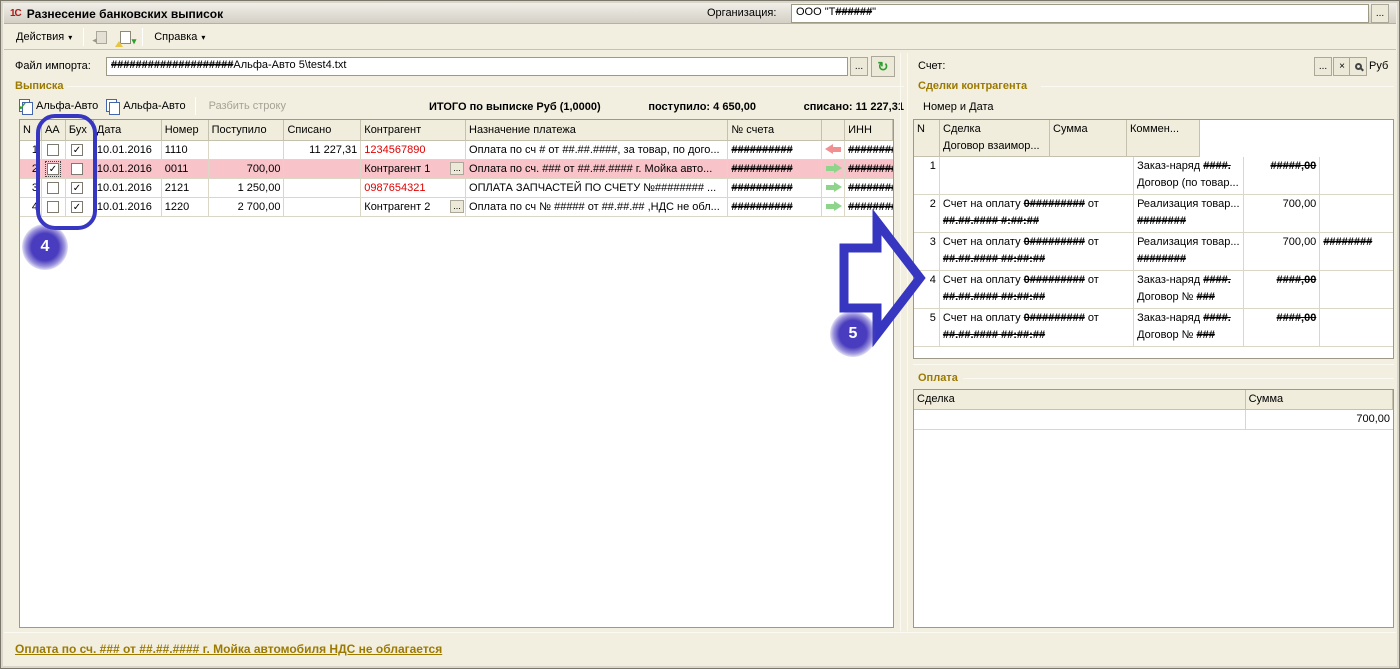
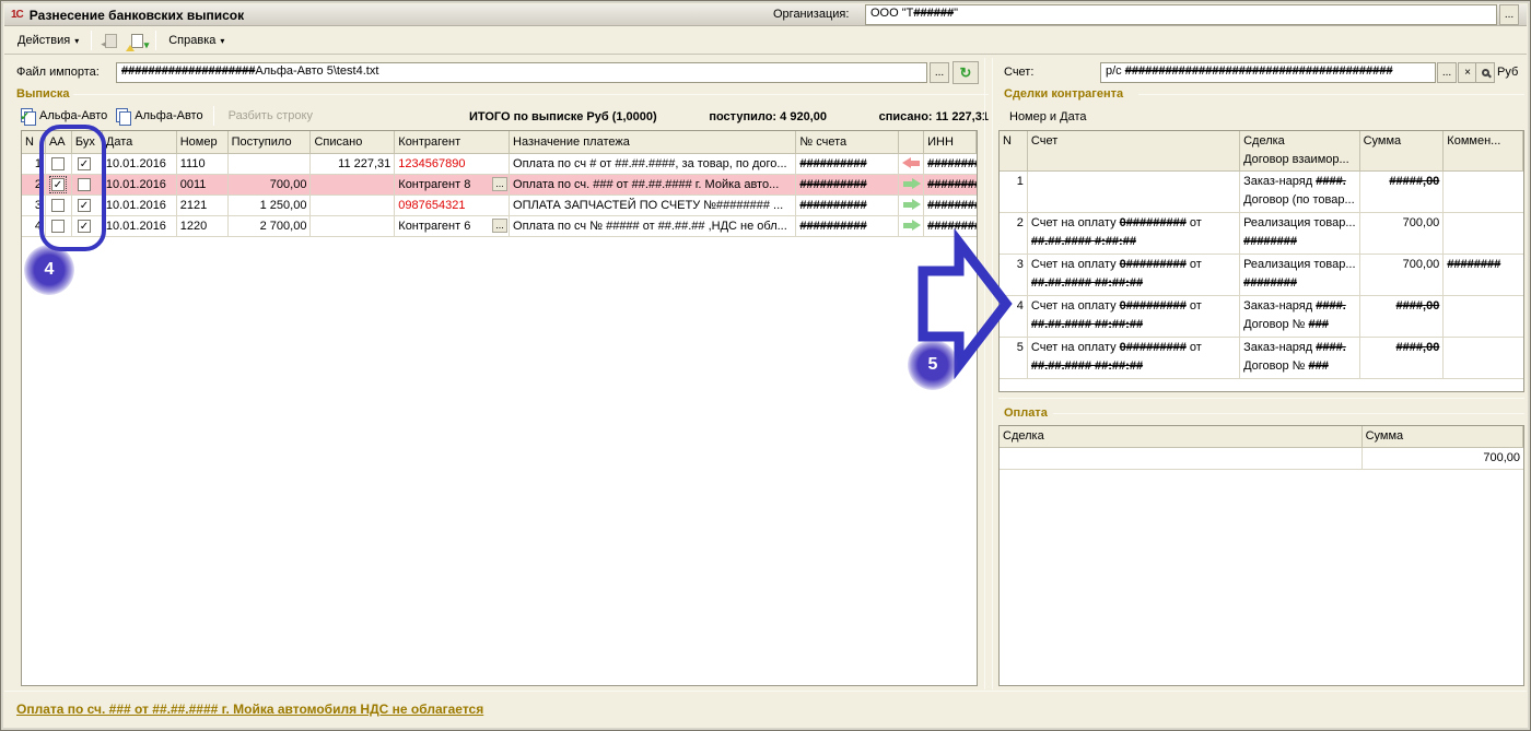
  1С
  Разнесение банковских выписок
  Действия
  ▾
  ◂
  ▾
  Справка
  ▾
  Организация:
  ООО "Т######"
  ...
  Файл импорта:
  ####################Альфа-Авто 5\test4.txt
  ...
  ↻
  Счет:
+ р/с ########################################
  ...
  ×
  Руб
  Выписка
  ✓
  Альфа-Авто
  Альфа-Авто
  Разбить строку
  ИТОГО по выписке Руб (1,0000)
- поступило: 4 650,00
+ поступило: 4 920,00
  списано: 11 227,3
  N
  АА
  Бух
  Дата
  Номер
  Поступило
  Списано
  Контрагент
  Назначение платежа
  № счета
  ИНН
  1
  10.01.2016
  1110
  11 227,31
  1234567890
  Оплата по сч # от ##.##.####, за товар, по дого...
  ##########
  #######
  2
  10.01.2016
  0011
  700,00
- Контрагент 1
+ Контрагент 8
  ...
  Оплата по сч. ### от ##.##.#### г. Мойка авто...
  ##########
  #######
  3
  10.01.2016
  2121
  1 250,00
  0987654321
  ОПЛАТА ЗАПЧАСТЕЙ ПО СЧЕТУ №######## ...
  ##########
  #######
  4
  10.01.2016
  1220
  2 700,00
- Контрагент 2
+ Контрагент 6
  ...
  Оплата по сч № ##### от ##.##.## ,НДС не обл...
  ##########
  #######
  Сделки контрагента
  Номер и Дата
  N
+ Счет
  Сделка
  Договор взаимор...
  Сумма
  Коммен...
  1
  Заказ-наряд ####.
  Договор (по товар...
  #####,00
  2
  Счет на оплату 0######### от
  ##.##.#### #:##:##
  Реализация товар...
  ########
  700,00
  3
  Счет на оплату 0######### от
  ##.##.#### ##:##:##
  Реализация товар...
  ########
  700,00
  ########
  4
  Счет на оплату 0######### от
  ##.##.#### ##:##:##
  Заказ-наряд ####.
  Договор № ###
  ####,00
  5
  Счет на оплату 0######### от
  ##.##.#### ##:##:##
  Заказ-наряд ####.
  Договор № ###
  ####,00
  Оплата
  Сделка
  Сумма
  700,00
  Оплата по сч. ### от ##.##.#### г. Мойка автомобиля НДС не облагается
  4
  5
